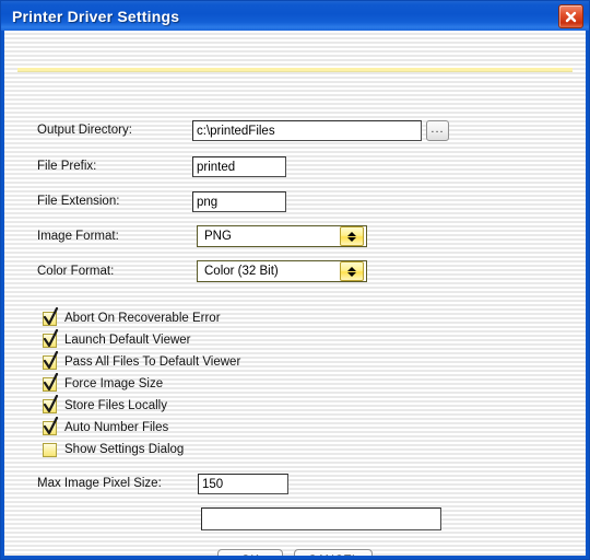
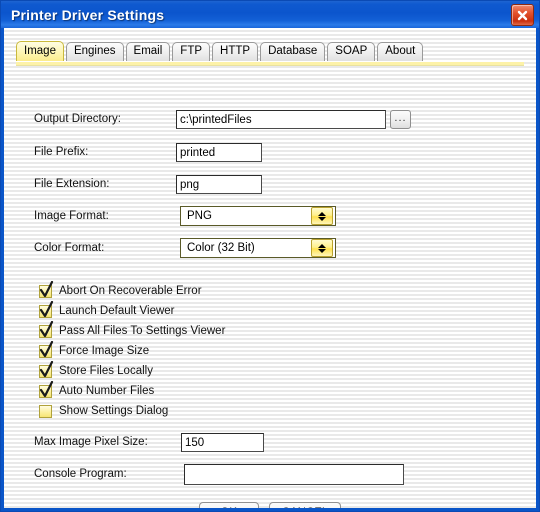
  Printer Driver Settings
+ Image
+ Engines
+ Email
+ FTP
+ HTTP
+ Database
+ SOAP
+ About
  Output Directory:
  c:\printedFiles
  ...
  File Prefix:
  printed
  File Extension:
  png
  Image Format:
  PNG
  Color Format:
  Color (32 Bit)
  Abort On Recoverable Error
  Launch Default Viewer
- Pass All Files To Default Viewer
+ Pass All Files To Settings Viewer
  Force Image Size
  Store Files Locally
  Auto Number Files
  Show Settings Dialog
  Max Image Pixel Size:
  150
+ Console Program:
